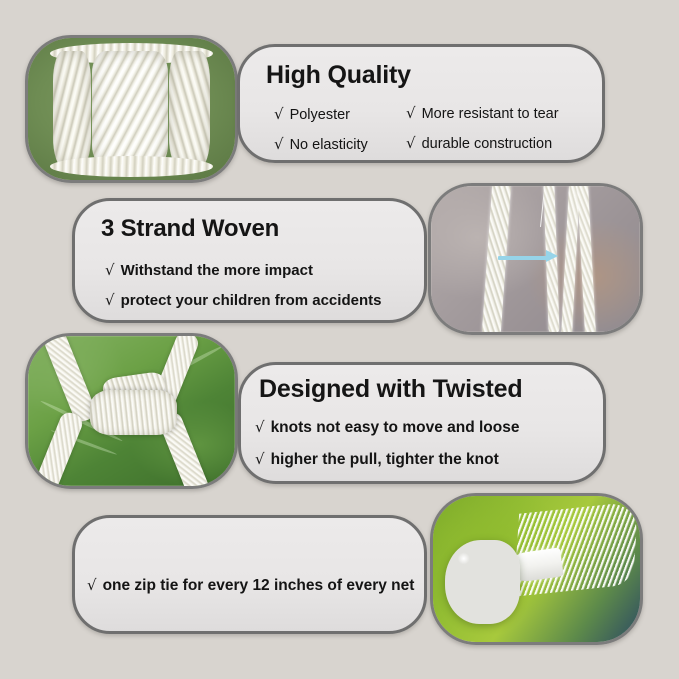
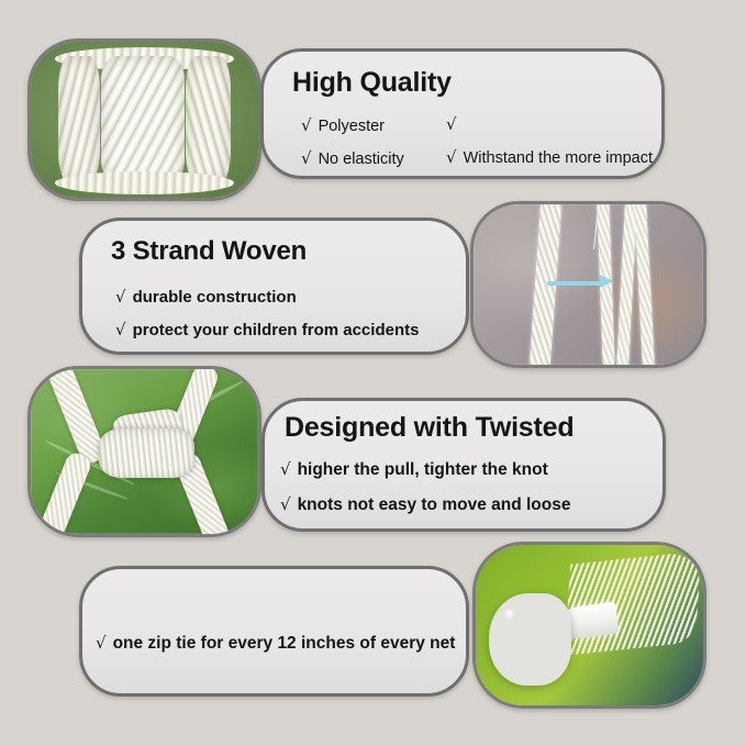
  High Quality
  √
  Polyester
  √
- More resistant to tear
  √
  No elasticity
  √
- durable construction
+ Withstand the more impact
  3 Strand Woven
  √
- Withstand the more impact
+ durable construction
  √
  protect your children from accidents
  Designed with Twisted
  √
- knots not easy to move and loose
+ higher the pull, tighter the knot
  √
- higher the pull, tighter the knot
+ knots not easy to move and loose
  √
  one zip tie for every 12 inches of every net
